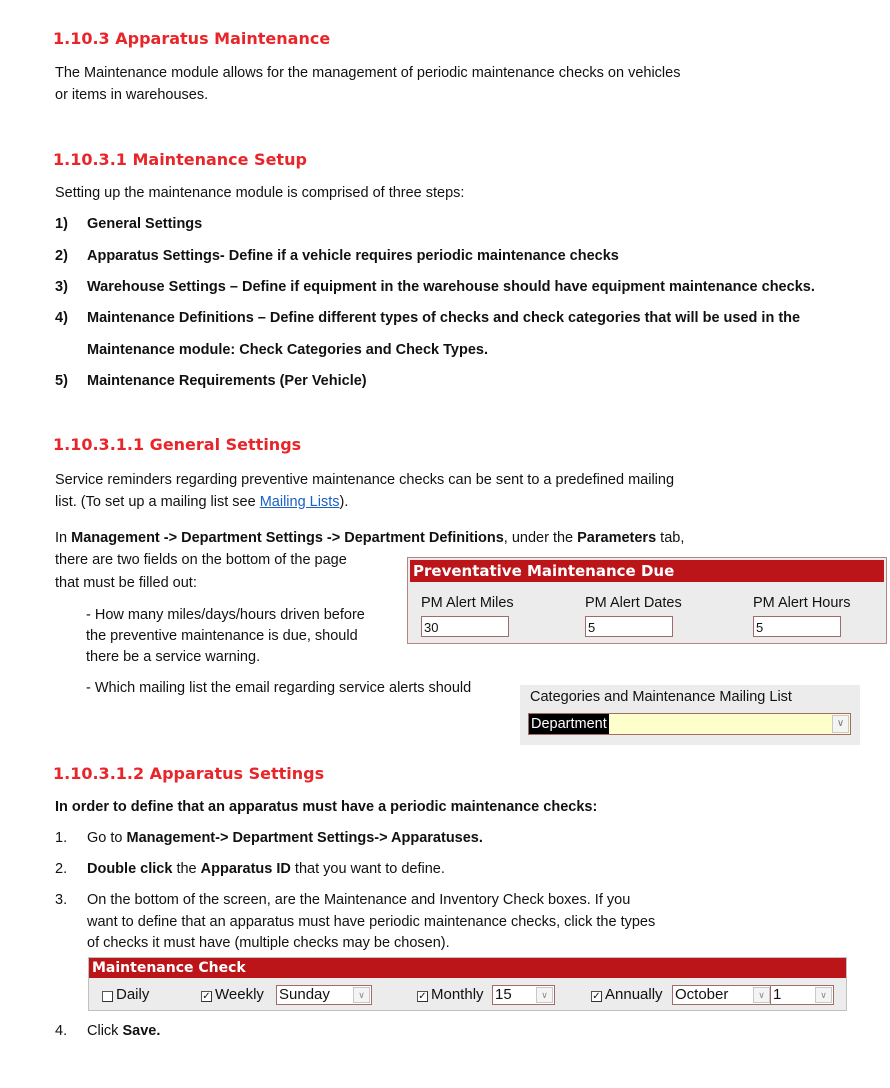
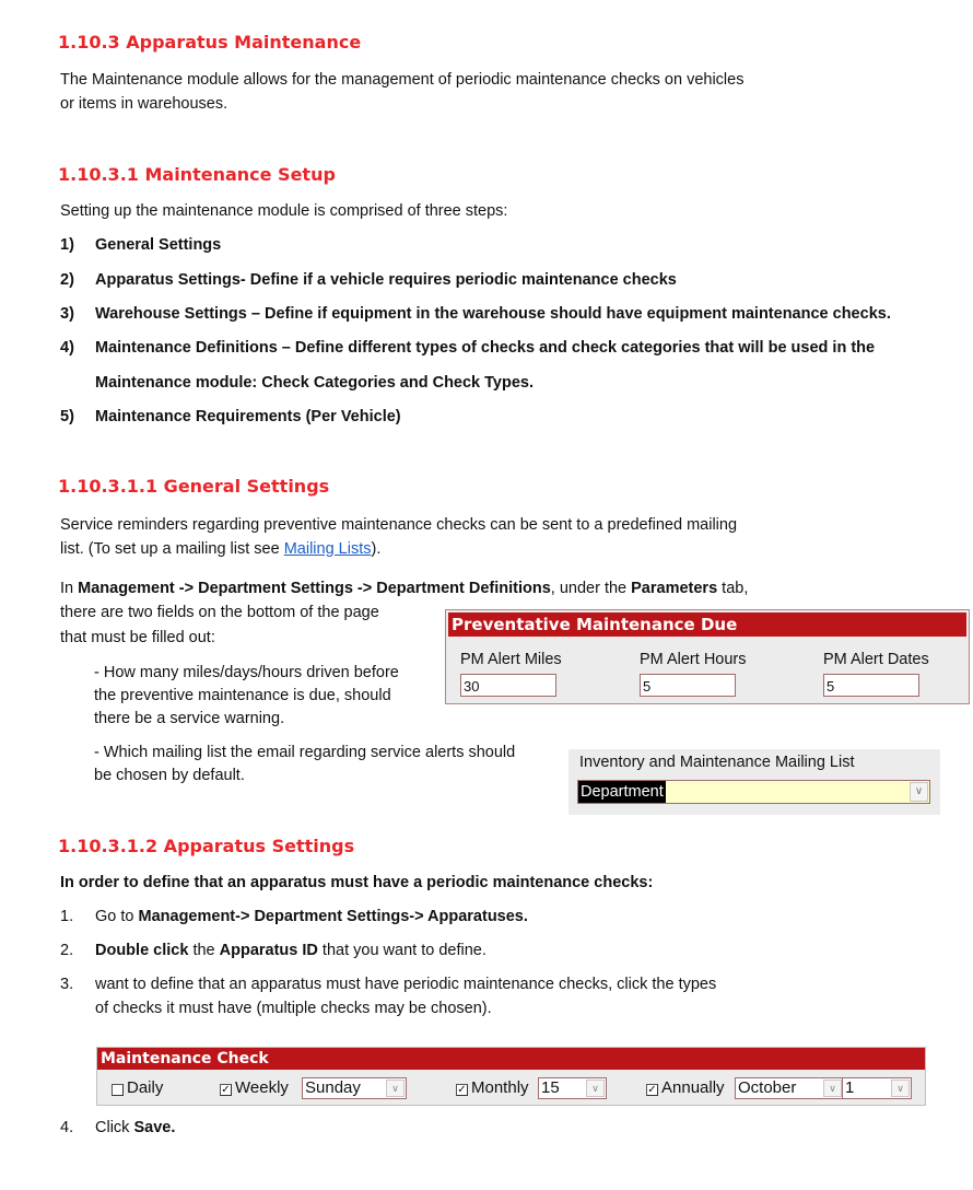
  1.10.3 Apparatus Maintenance
  The Maintenance module allows for the management of periodic maintenance checks on vehicles
  or items in warehouses.
  1.10.3.1 Maintenance Setup
  Setting up the maintenance module is comprised of three steps:
  1) General Settings
  2) Apparatus Settings- Define if a vehicle requires periodic maintenance checks
  3) Warehouse Settings – Define if equipment in the warehouse should have equipment maintenance checks.
  4) Maintenance Definitions – Define different types of checks and check categories that will be used in the
  Maintenance module: Check Categories and Check Types.
  5) Maintenance Requirements (Per Vehicle)
  1.10.3.1.1 General Settings
  Service reminders regarding preventive maintenance checks can be sent to a predefined mailing
  list. (To set up a mailing list see Mailing Lists).
  In Management -> Department Settings -> Department Definitions, under the Parameters tab,
  there are two fields on the bottom of the page
  that must be filled out:
  - How many miles/days/hours driven before
  the preventive maintenance is due, should
  there be a service warning.
  - Which mailing list the email regarding service alerts should
+ be chosen by default.
  Preventative Maintenance Due
  PM Alert Miles
  30
- PM Alert Dates
+ PM Alert Hours
  5
- PM Alert Hours
+ PM Alert Dates
  5
- Categories and Maintenance Mailing List
+ Inventory and Maintenance Mailing List
  Department
  ∨
  1.10.3.1.2 Apparatus Settings
  In order to define that an apparatus must have a periodic maintenance checks:
  1. Go to Management-> Department Settings-> Apparatuses.
  2. Double click the Apparatus ID that you want to define.
  3.
- On the bottom of the screen, are the Maintenance and Inventory Check boxes. If you
  want to define that an apparatus must have periodic maintenance checks, click the types
  of checks it must have (multiple checks may be chosen).
  Maintenance Check
  Daily
  ✓ Weekly
  Sunday
  ∨
  ✓ Monthly
  15
  ∨
  ✓ Annually
  October
  ∨
  1
  ∨
  4. Click Save.
